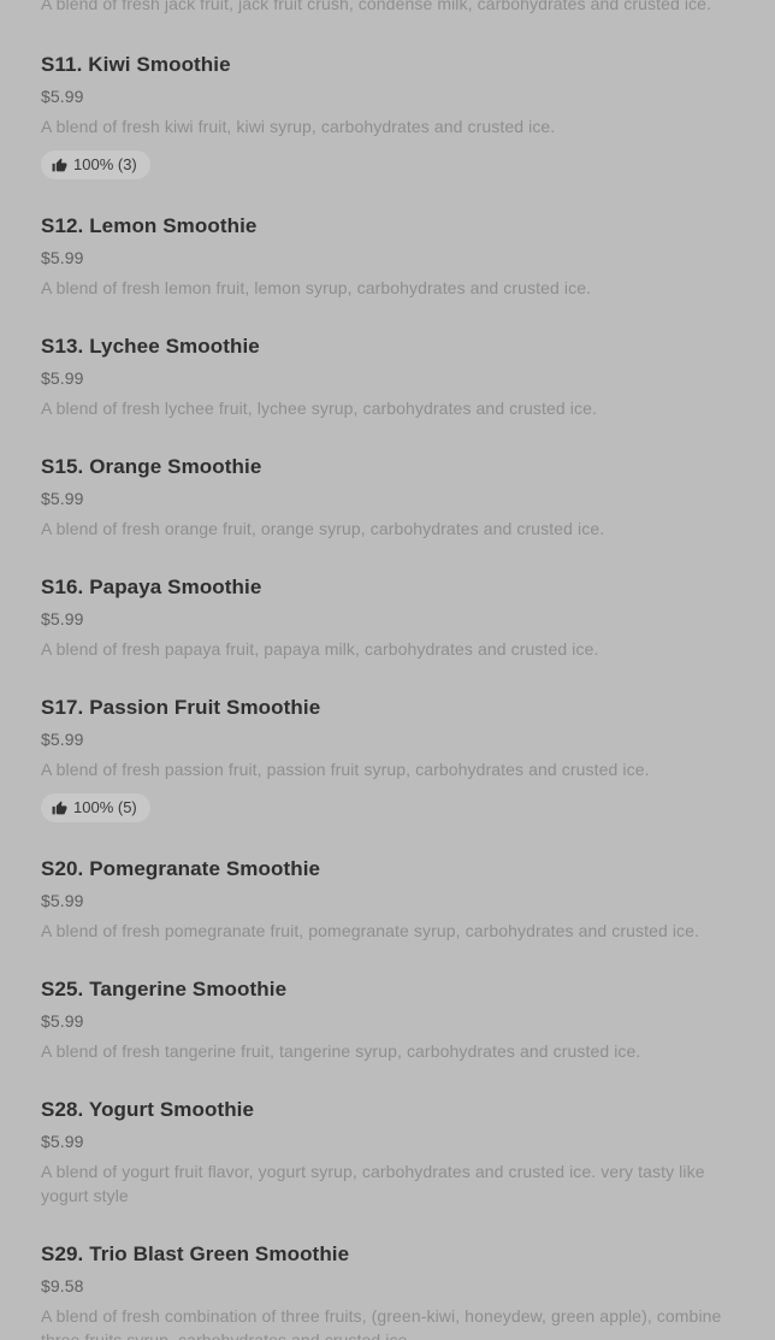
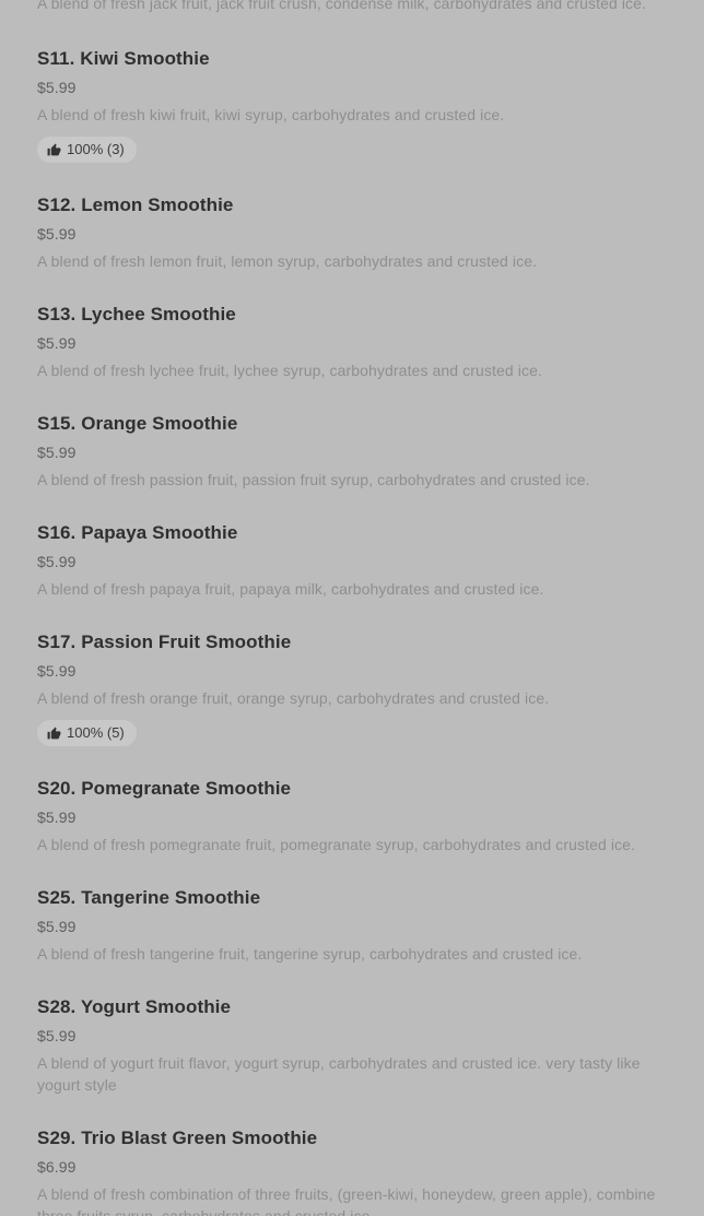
  A blend of fresh jack fruit, jack fruit crush, condense milk, carbohydrates and crusted ice.
  S11. Kiwi Smoothie
  $5.99
  A blend of fresh kiwi fruit, kiwi syrup, carbohydrates and crusted ice.
  100% (3)
  S12. Lemon Smoothie
  $5.99
  A blend of fresh lemon fruit, lemon syrup, carbohydrates and crusted ice.
  S13. Lychee Smoothie
  $5.99
  A blend of fresh lychee fruit, lychee syrup, carbohydrates and crusted ice.
  S15. Orange Smoothie
  $5.99
- A blend of fresh orange fruit, orange syrup, carbohydrates and crusted ice.
+ A blend of fresh passion fruit, passion fruit syrup, carbohydrates and crusted ice.
  S16. Papaya Smoothie
  $5.99
  A blend of fresh papaya fruit, papaya milk, carbohydrates and crusted ice.
  S17. Passion Fruit Smoothie
  $5.99
- A blend of fresh passion fruit, passion fruit syrup, carbohydrates and crusted ice.
+ A blend of fresh orange fruit, orange syrup, carbohydrates and crusted ice.
  100% (5)
  S20. Pomegranate Smoothie
  $5.99
  A blend of fresh pomegranate fruit, pomegranate syrup, carbohydrates and crusted ice.
  S25. Tangerine Smoothie
  $5.99
  A blend of fresh tangerine fruit, tangerine syrup, carbohydrates and crusted ice.
  S28. Yogurt Smoothie
  $5.99
  A blend of yogurt fruit flavor, yogurt syrup, carbohydrates and crusted ice. very tasty like yogurt style
  S29. Trio Blast Green Smoothie
- $9.58
+ $6.99
